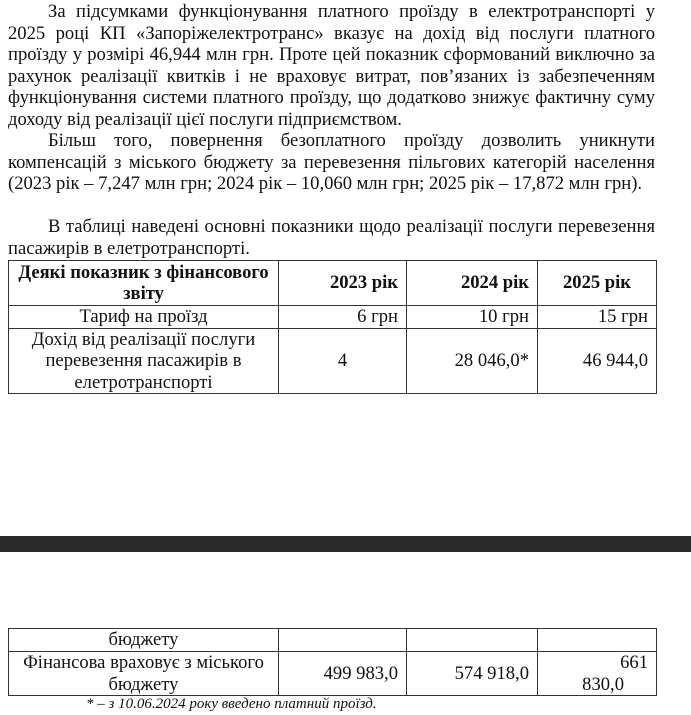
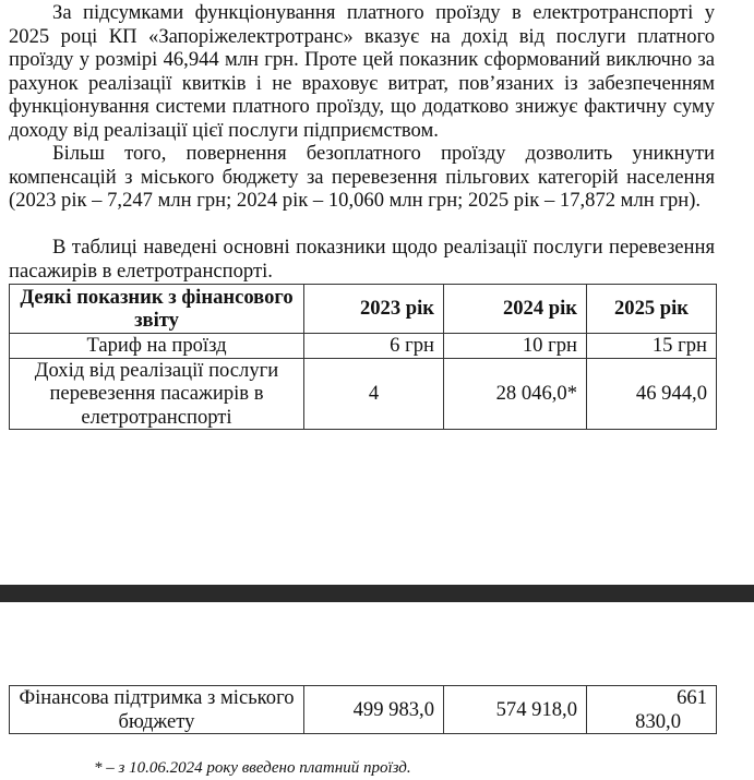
  За підсумками функціонування платного проїзду в електротранспорті у 2025 році КП «Запоріжелектротранс» вказує на дохід від послуги платного проїзду у розмірі 46,944 млн грн. Проте цей показник сформований виключно за рахунок реалізації квитків і не враховує витрат, пов’язаних із забезпеченням функціонування системи платного проїзду, що додатково знижує фактичну суму доходу від реалізації цієї послуги підприємством.
  Більш того, повернення безоплатного проїзду дозволить уникнути компенсацій з міського бюджету за перевезення пільгових категорій населення (2023 рік – 7,247 млн грн; 2024 рік – 10,060 млн грн; 2025 рік – 17,872 млн грн).
  В таблиці наведені основні показники щодо реалізації послуги перевезення пасажирів в елетротранспорті.
  Деякі показник з фінансового звіту	2023 рік	2024 рік	2025 рік
  Тариф на проїзд	6 грн	10 грн	15 грн
  Дохід від реалізації послуги перевезення пасажирів в елетротранспорті	4	28 046,0*	46 944,0
- бюджету
- Фінансова враховує з міського бюджету	499 983,0	574 918,0	661 830,0
+ Фінансова підтримка з міського бюджету	499 983,0	574 918,0	661 830,0
  * – з 10.06.2024 року введено платний проїзд.
